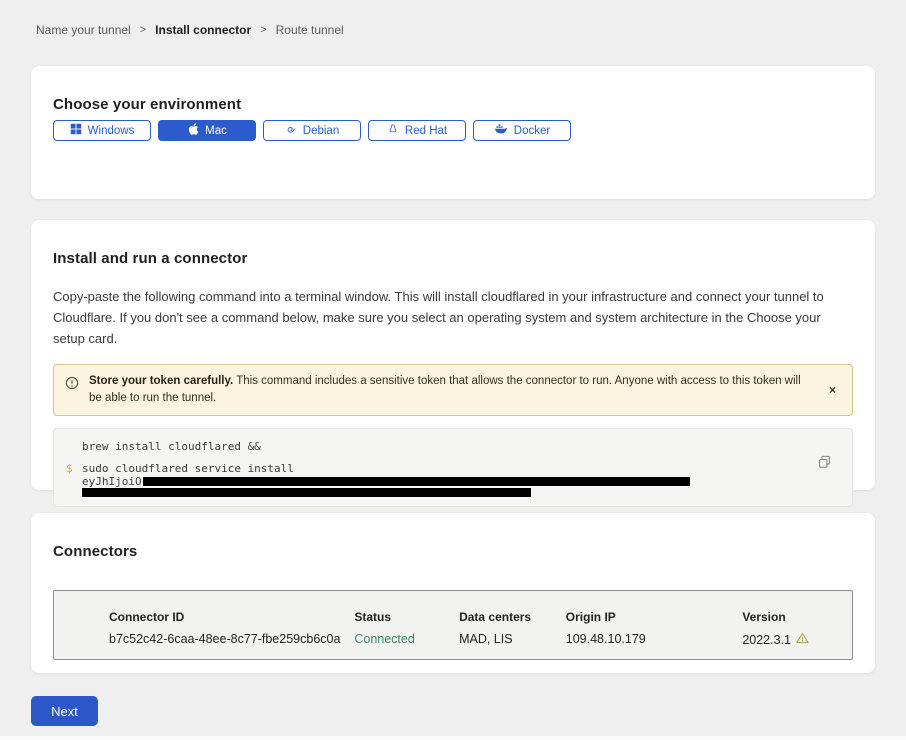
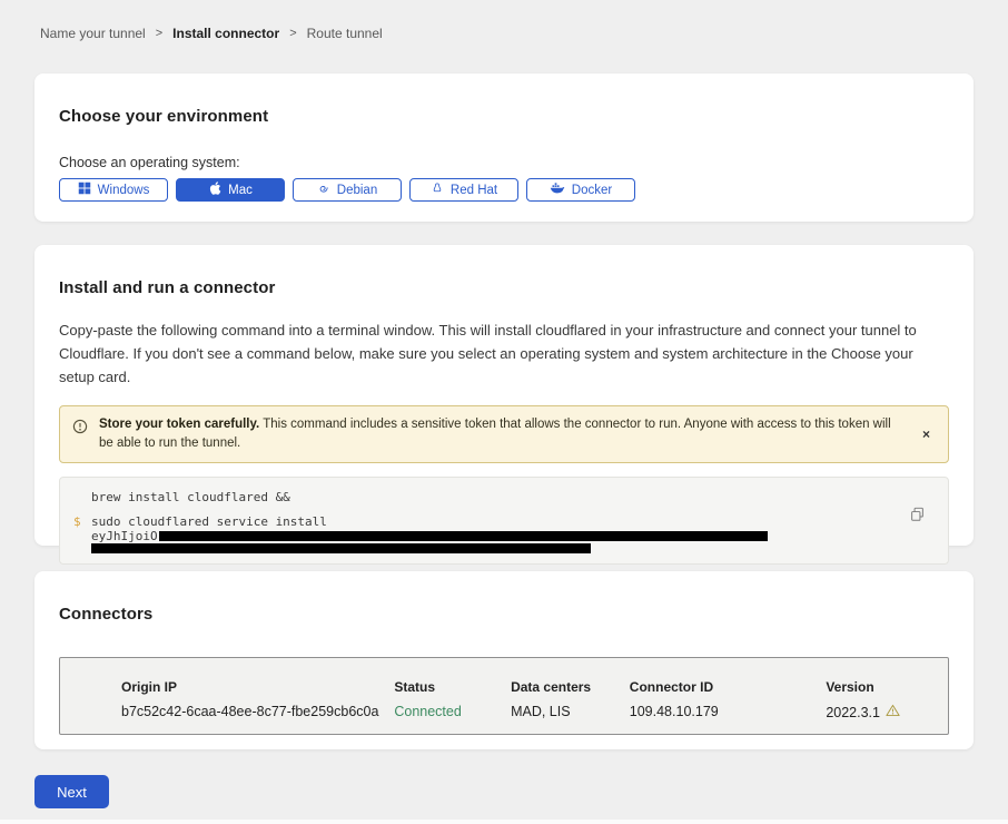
  Name your tunnel
  >
  Install connector
  >
  Route tunnel
  Choose your environment
+ Choose an operating system:
  Windows
  Mac
  Debian
  Red Hat
  Docker
  Install and run a connector
  Copy-paste the following command into a terminal window. This will install cloudflared in your infrastructure and connect your tunnel to Cloudflare. If you don't see a command below, make sure you select an operating system and system architecture in the Choose your setup card.
  Store your token carefully. This command includes a sensitive token that allows the connector to run. Anyone with access to this token will be able to run the tunnel.
  ×
  brew install cloudflared &&
  $
  sudo cloudflared service install
  eyJhIjoiO
  Connectors
- Connector ID
+ Origin IP
  Status
  Data centers
- Origin IP
+ Connector ID
  Version
  b7c52c42-6caa-48ee-8c77-fbe259cb6c0a
  Connected
  MAD, LIS
  109.48.10.179
  2022.3.1
  Next
